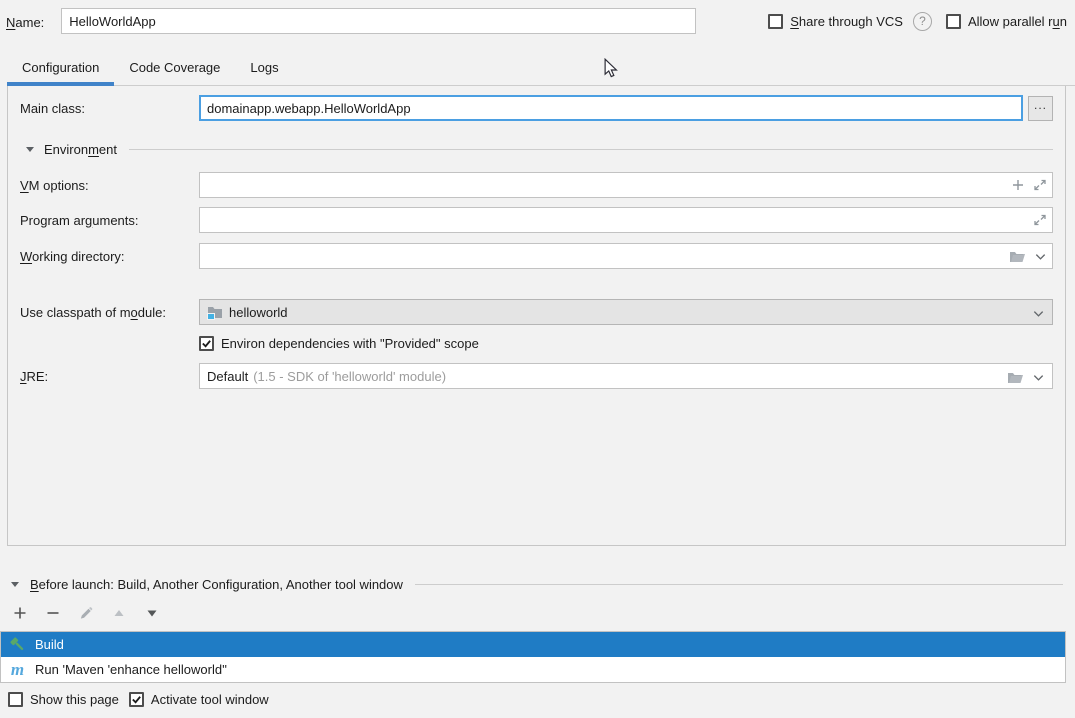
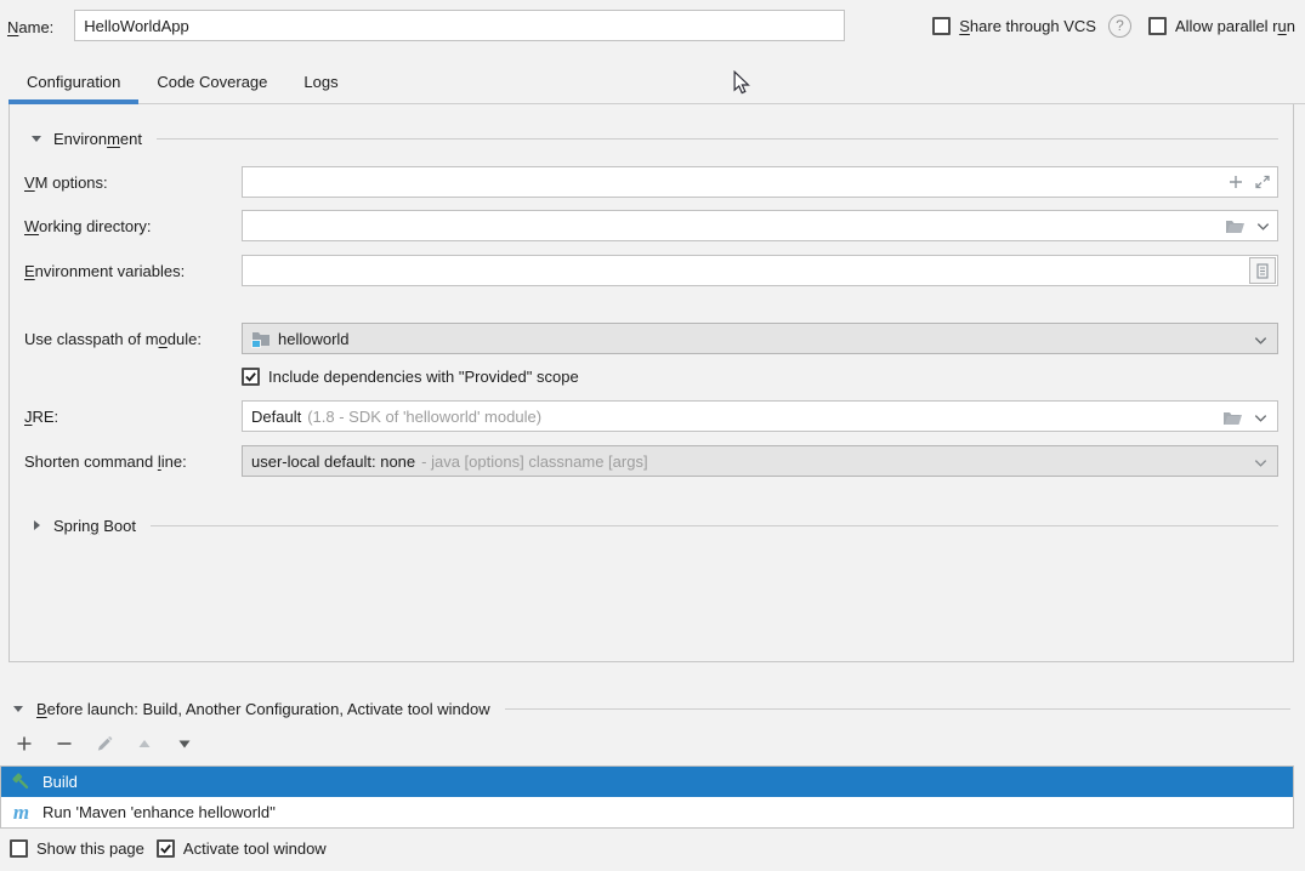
  Name:
  HelloWorldApp
  Share through VCS
  ?
  Allow parallel run
  Configuration
  Code Coverage
  Logs
- Main class:
- domainapp.webapp.HelloWorldApp
- ...
  Environment
  VM options:
- Program arguments:
  Working directory:
+ Environment variables:
  Use classpath of module:
  helloworld
- Environ dependencies with "Provided" scope
+ Include dependencies with "Provided" scope
  JRE:
  Default
- (1.5 - SDK of 'helloworld' module)
+ (1.8 - SDK of 'helloworld' module)
+ Shorten command line:
+ user-local default: none
+ - java [options] classname [args]
+ Spring Boot
- Before launch: Build, Another Configuration, Another tool window
+ Before launch: Build, Another Configuration, Activate tool window
  Build
  m
  Run 'Maven 'enhance helloworld''
  Show this page
  Activate tool window
